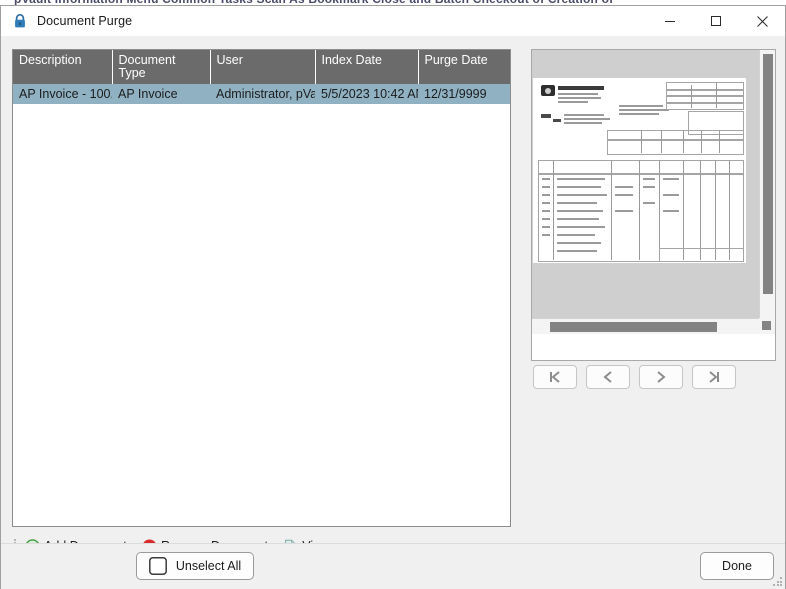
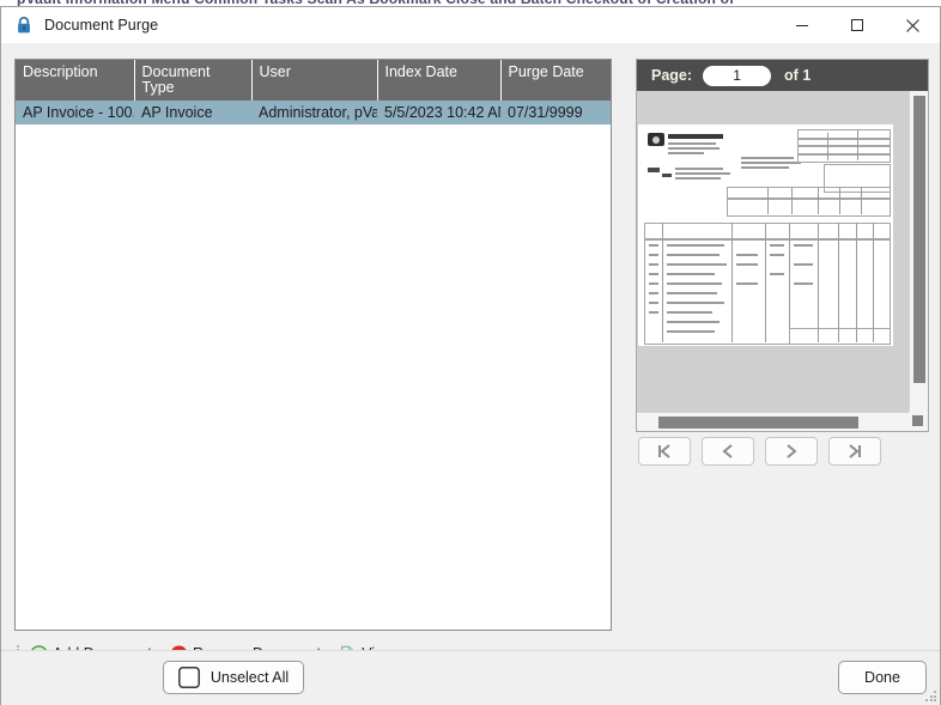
  Document Purge
  Description	Document Type	User	Index Date	Purge Date
- AP Invoice - 100	AP Invoice	Administrator, pVa	5/5/2023 10:42 A	12/31/9999
+ AP Invoice - 100	AP Invoice	Administrator, pVa	5/5/2023 10:42 A	07/31/9999
+ Page:
+ 1
+ of 1
  Unselect All
  Done
